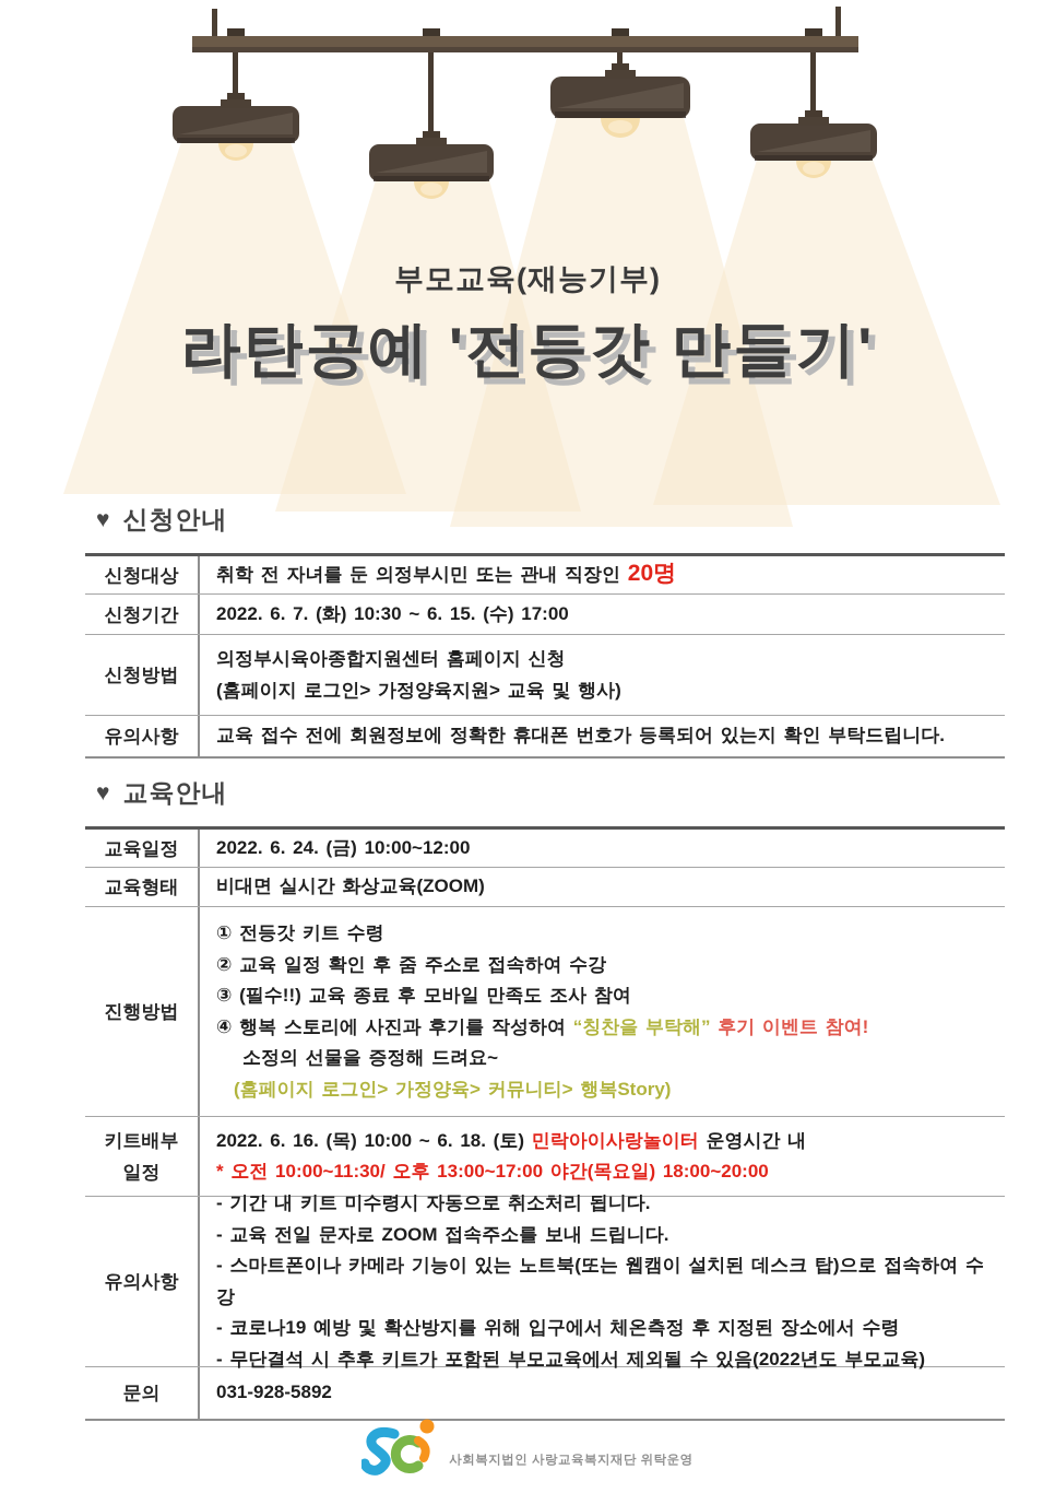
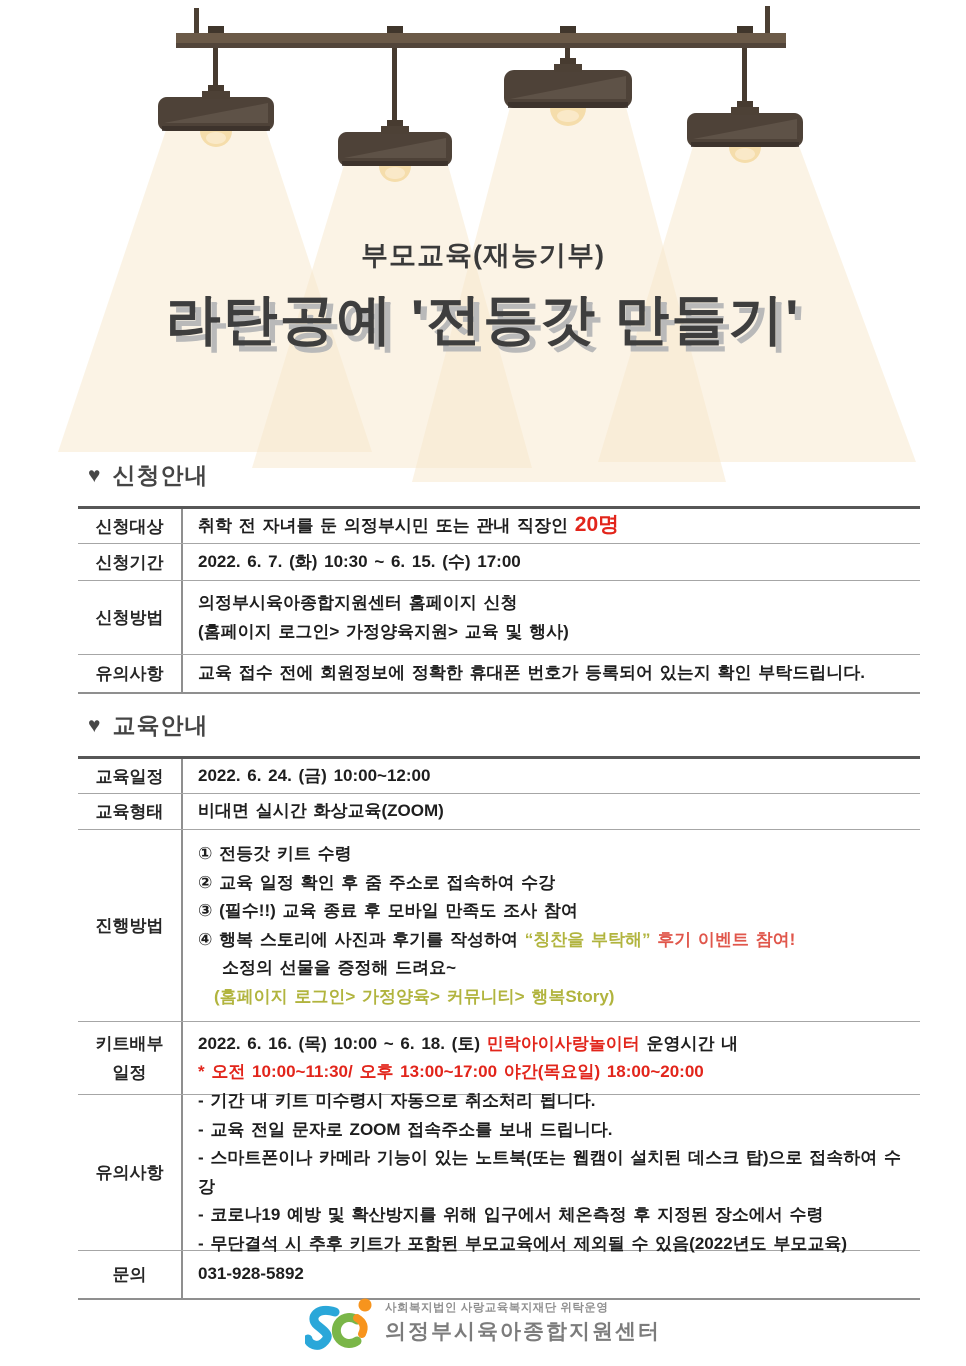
  부모교육(재능기부)
  라탄공예 '전등갓 만들기'
  ♥
  신청안내
  신청대상
  취학 전 자녀를 둔 의정부시민 또는 관내 직장인 20명
  신청기간
  2022. 6. 7. (화) 10:30 ~ 6. 15. (수) 17:00
  신청방법
  의정부시육아종합지원센터 홈페이지 신청
  (홈페이지 로그인> 가정양육지원> 교육 및 행사)
  유의사항
  교육 접수 전에 회원정보에 정확한 휴대폰 번호가 등록되어 있는지 확인 부탁드립니다.
  ♥
  교육안내
  교육일정
  2022. 6. 24. (금) 10:00~12:00
  교육형태
  비대면 실시간 화상교육(ZOOM)
  진행방법
  ① 전등갓 키트 수령
  ② 교육 일정 확인 후 줌 주소로 접속하여 수강
  ③ (필수!!) 교육 종료 후 모바일 만족도 조사 참여
  ④ 행복 스토리에 사진과 후기를 작성하여 “칭찬을 부탁해” 후기 이벤트 참여!
  소정의 선물을 증정해 드려요~
  (홈페이지 로그인> 가정양육> 커뮤니티> 행복Story)
  키트배부
  일정
  2022. 6. 16. (목) 10:00 ~ 6. 18. (토) 민락아이사랑놀이터 운영시간 내
  * 오전 10:00~11:30/ 오후 13:00~17:00 야간(목요일) 18:00~20:00
  유의사항
  - 기간 내 키트 미수령시 자동으로 취소처리 됩니다.
  - 교육 전일 문자로 ZOOM 접속주소를 보내 드립니다.
  - 스마트폰이나 카메라 기능이 있는 노트북(또는 웹캠이 설치된 데스크 탑)으로 접속하여 수강
  - 코로나19 예방 및 확산방지를 위해 입구에서 체온측정 후 지정된 장소에서 수령
  - 무단결석 시 추후 키트가 포함된 부모교육에서 제외될 수 있음(2022년도 부모교육)
  문의
  031-928-5892
  사회복지법인 사랑교육복지재단 위탁운영
+ 의정부시육아종합지원센터
